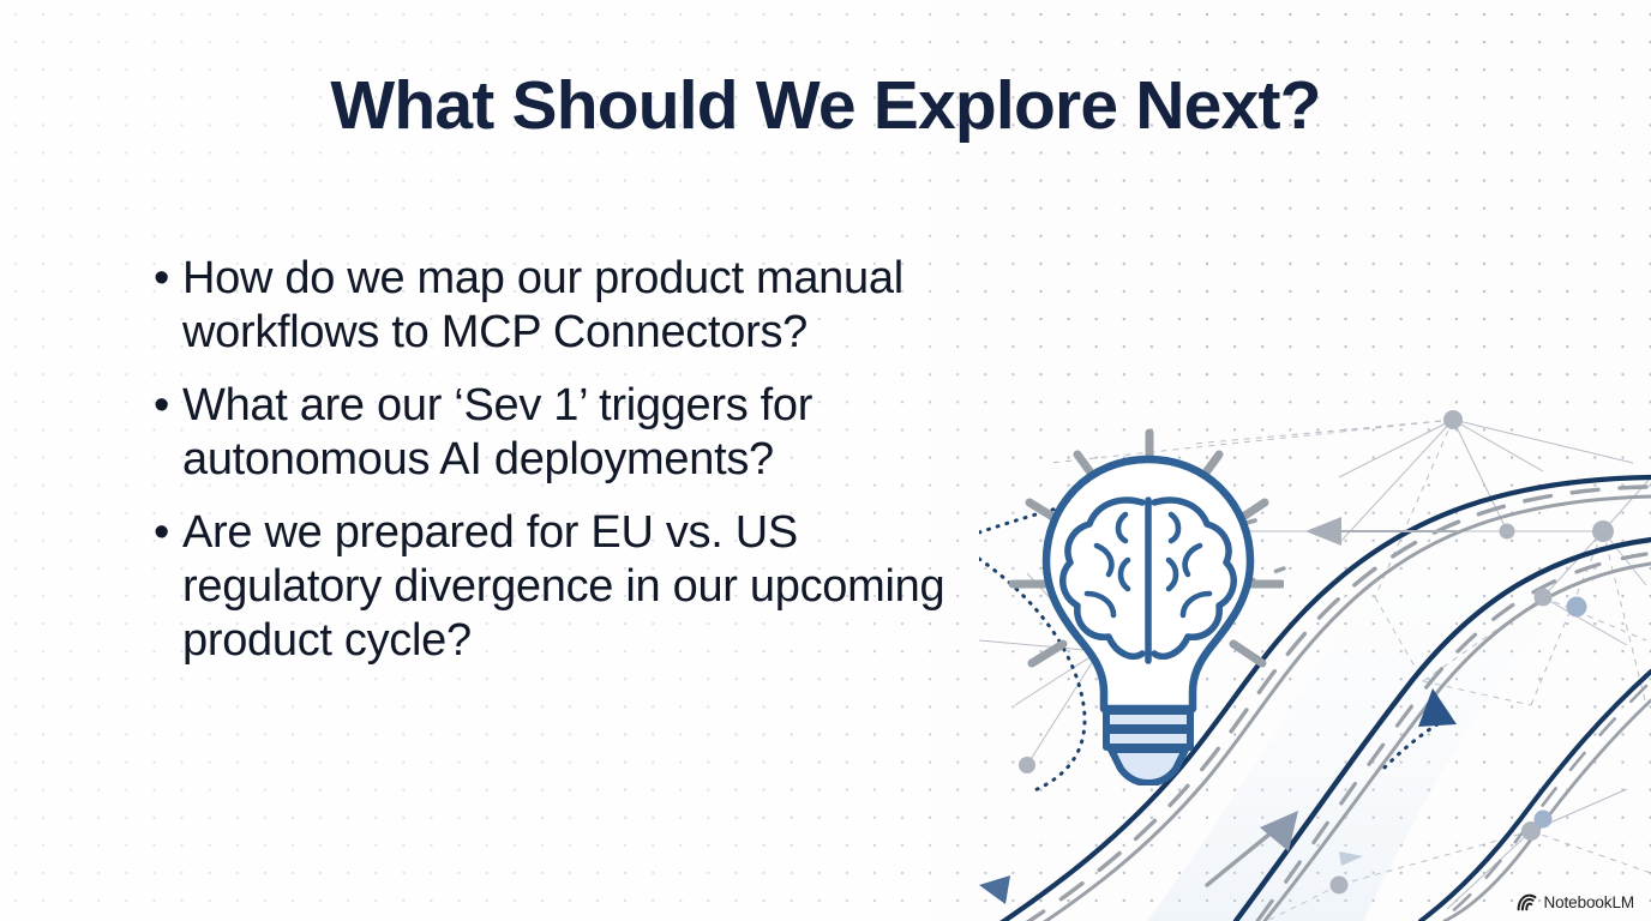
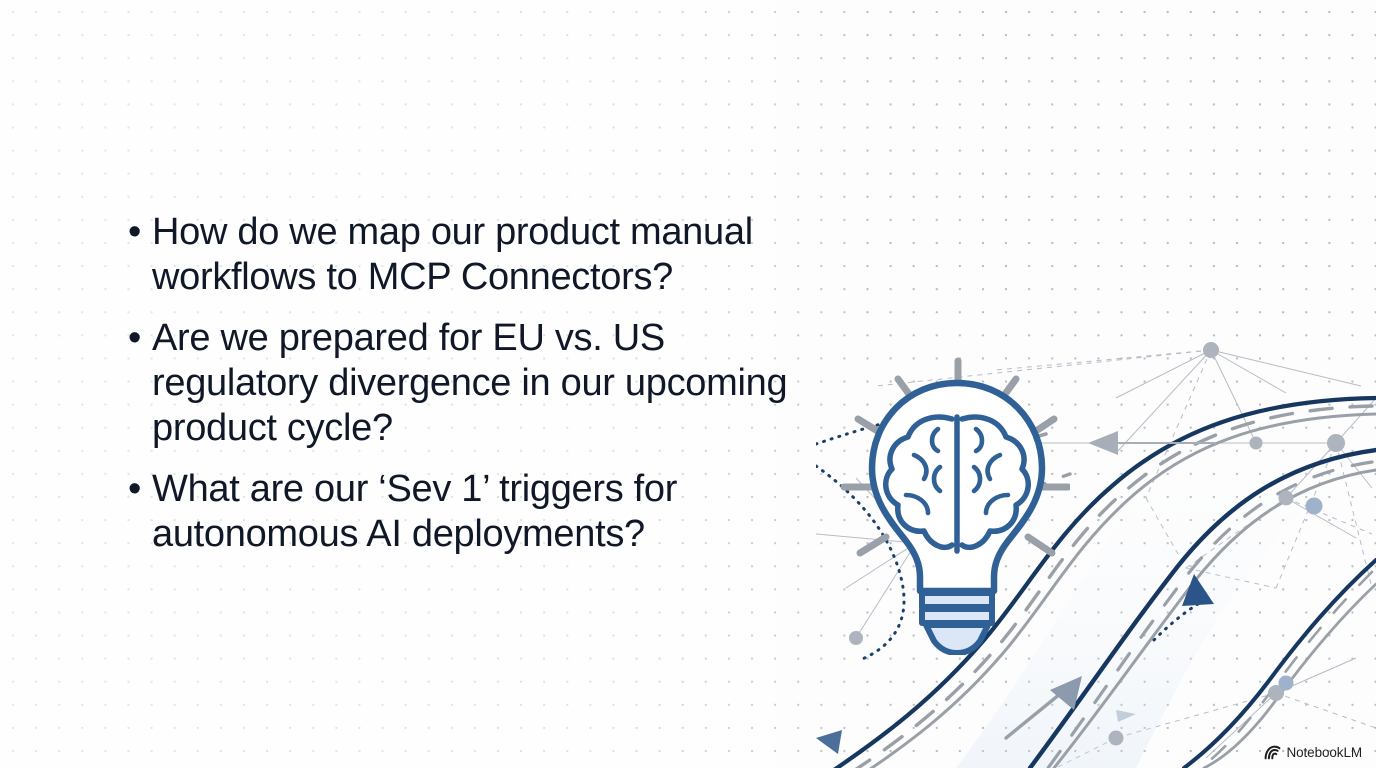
- What Should We Explore Next?
  •
  How do we map our product manual workflows to MCP Connectors?
  •
- What are our ‘Sev 1’ triggers for autonomous AI deployments?
+ Are we prepared for EU vs. US regulatory divergence in our upcoming product cycle?
  •
- Are we prepared for EU vs. US regulatory divergence in our upcoming product cycle?
+ What are our ‘Sev 1’ triggers for autonomous AI deployments?
  NotebookLM
